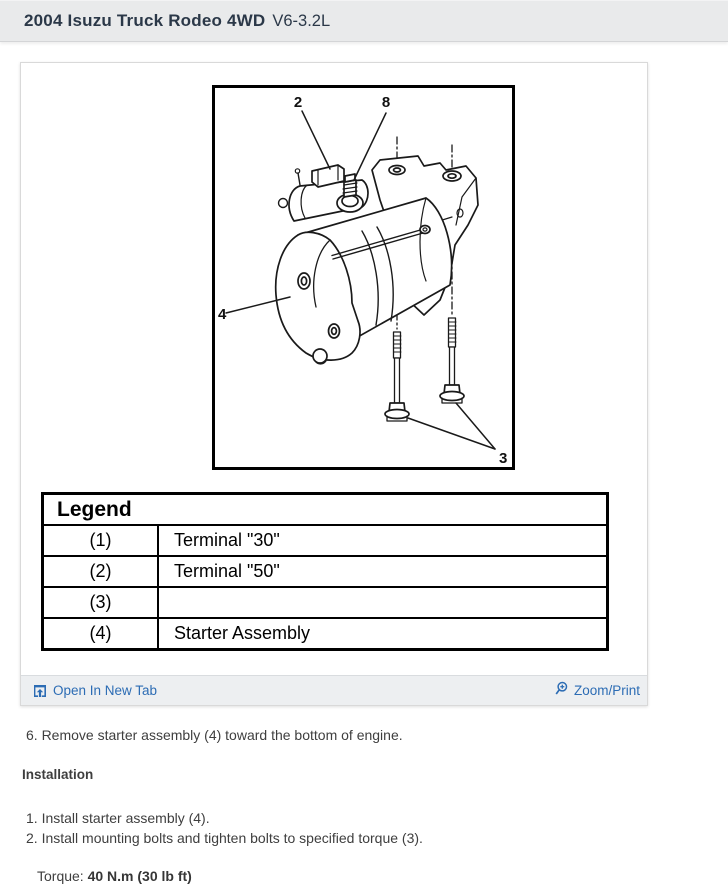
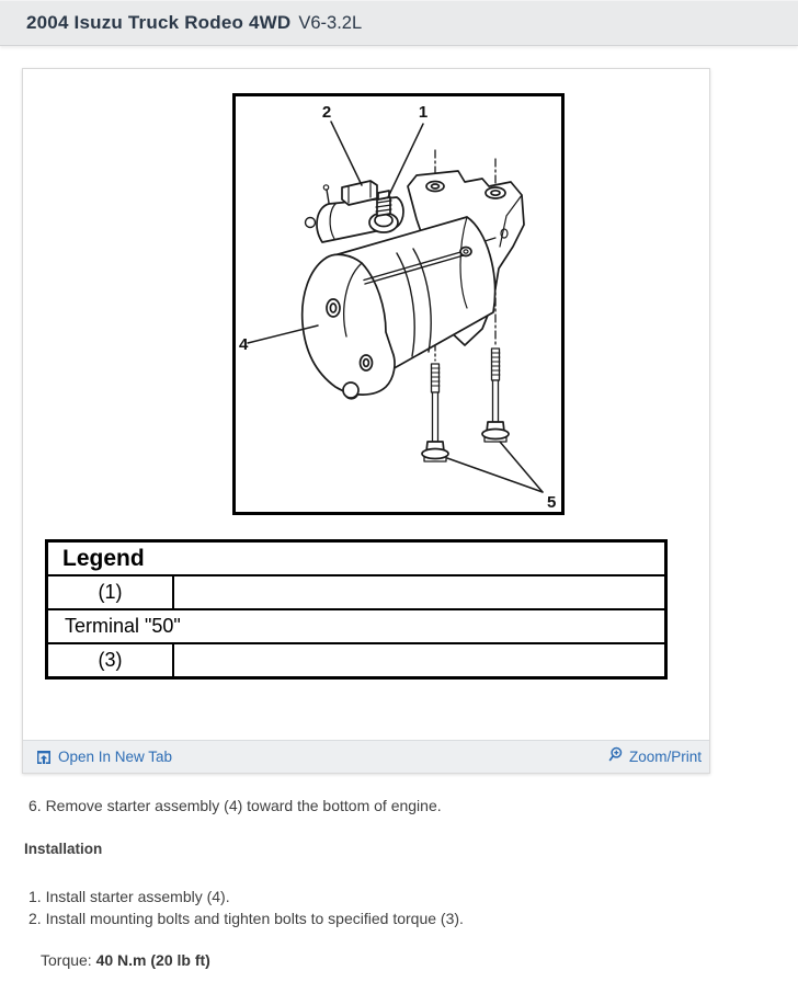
  2004 Isuzu Truck Rodeo 4WD
  V6-3.2L
  2
- 8
+ 1
  4
- 3
+ 5
  Legend
  (1)
- Terminal "30"
- (2)
  Terminal "50"
  (3)
- (4)
- Starter Assembly
  Open In New Tab
  Zoom/Print
  6. Remove starter assembly (4) toward the bottom of engine.
  Installation
  1. Install starter assembly (4).
  2. Install mounting bolts and tighten bolts to specified torque (3).
- Torque: 40 N.m (30 lb ft)
+ Torque: 40 N.m (20 lb ft)
